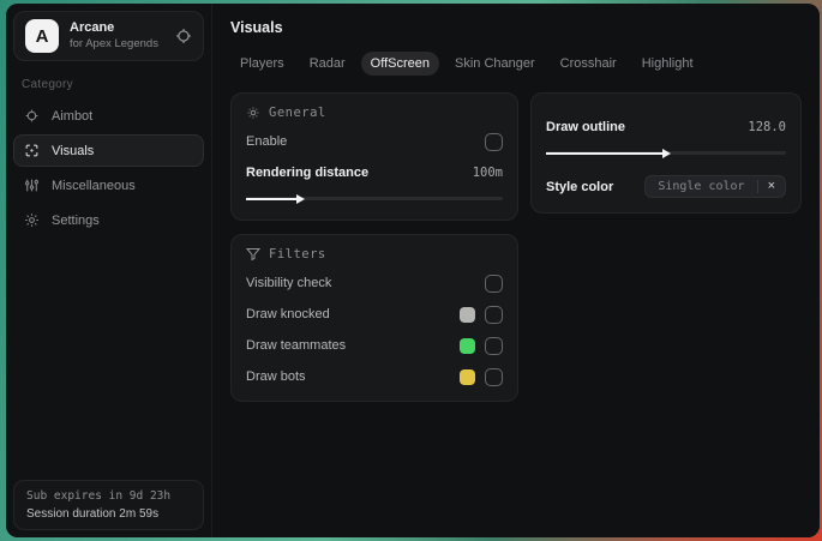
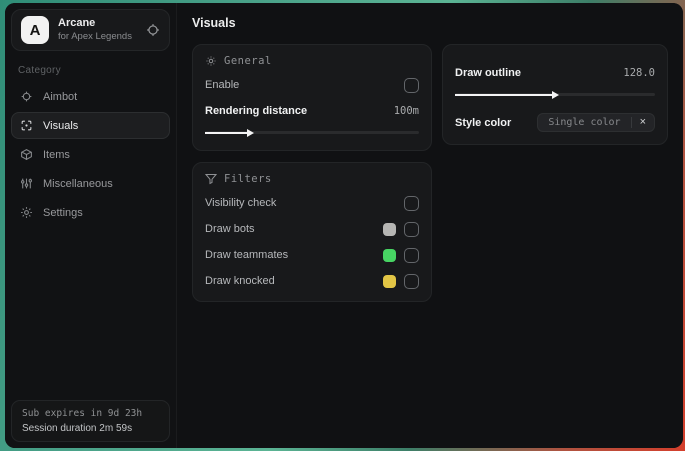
  A
  Arcane
  for Apex Legends
  Category
  Aimbot
  Visuals
+ Items
  Miscellaneous
  Settings
  Sub expires in 9d 23h
  Session duration 2m 59s
  Visuals
- Players
- Radar
- OffScreen
- Skin Changer
- Crosshair
- Highlight
  General
  Enable
  Rendering distance
  100m
  Filters
  Visibility check
- Draw knocked
+ Draw bots
  Draw teammates
- Draw bots
+ Draw knocked
  Draw outline
  128.0
  Style color
  Single color
  ×
